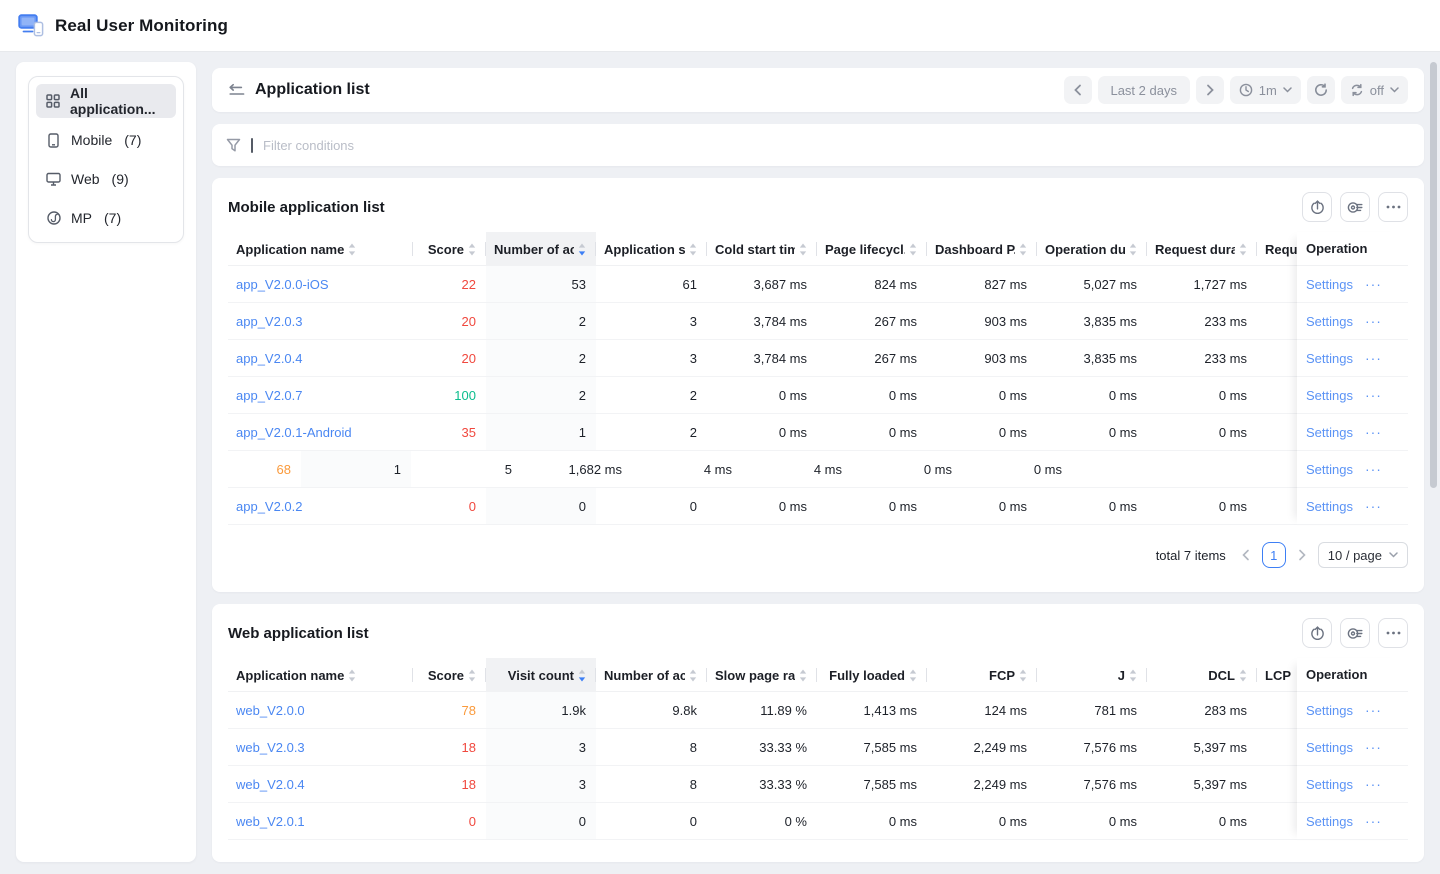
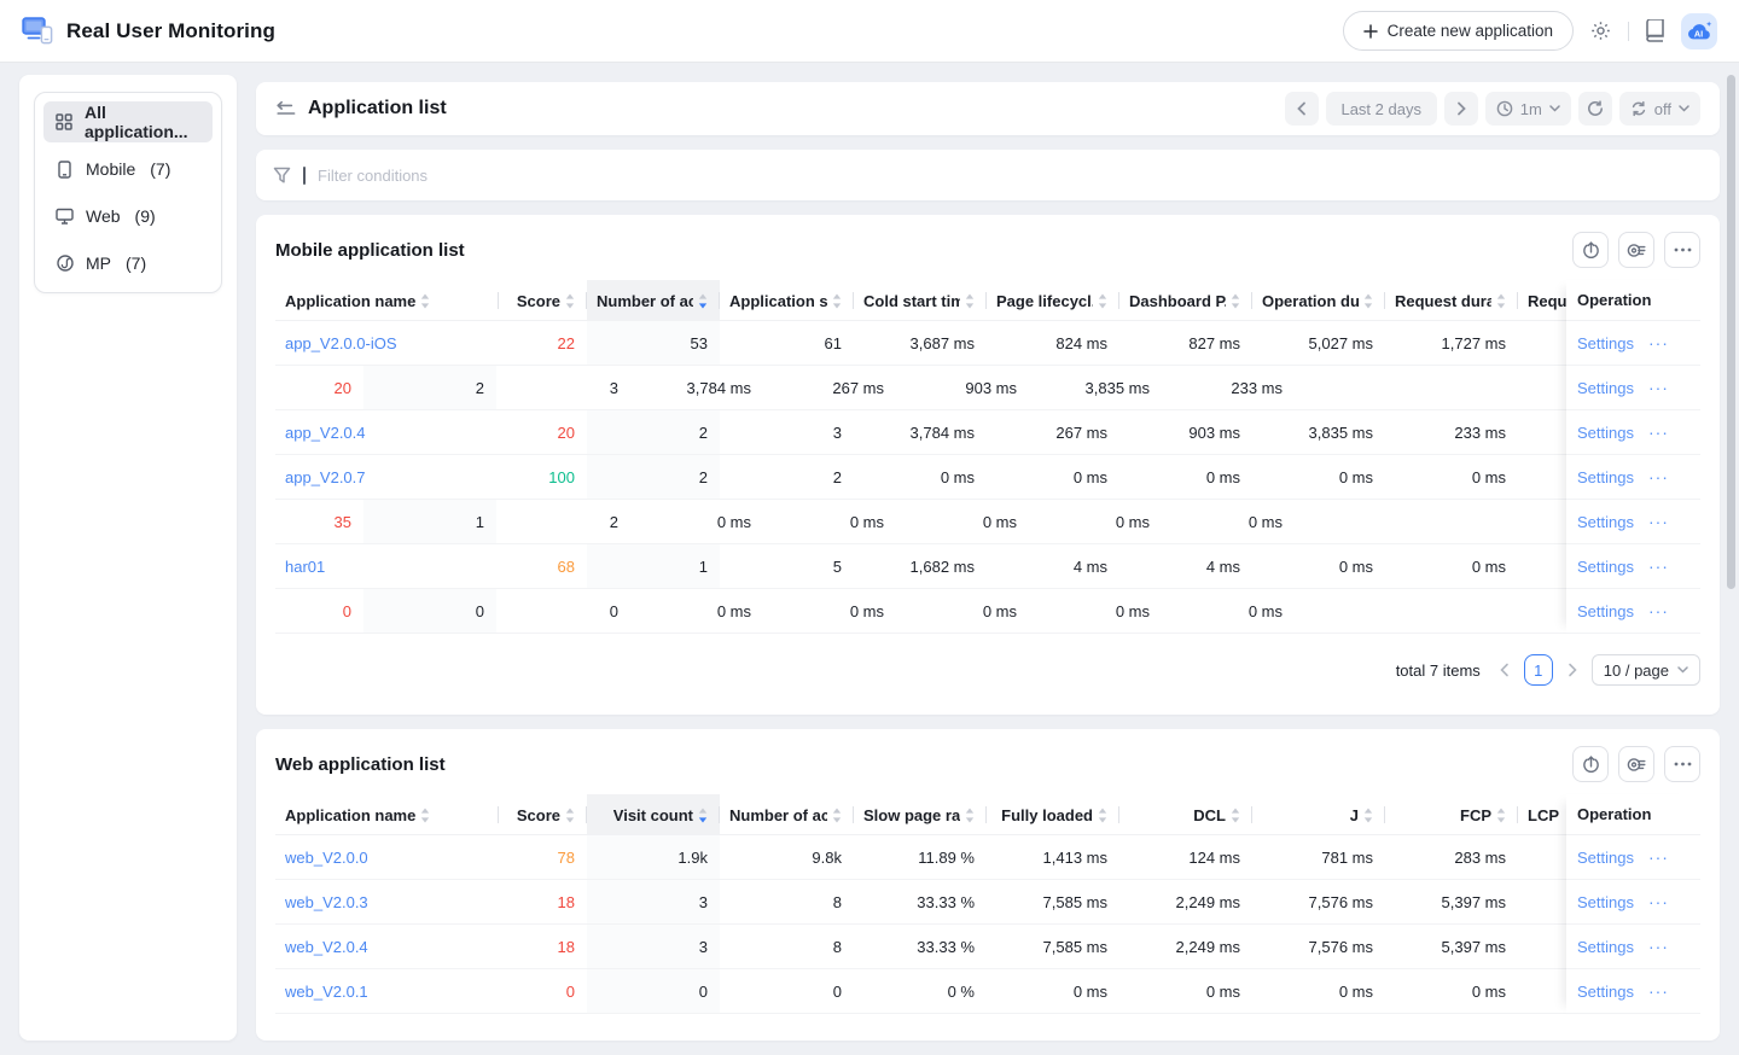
  Real User Monitoring
+ Create new application
+ AI
  All application...
  Mobile
  (7)
  Web
  (9)
  MP
  (7)
  Application list
  Last 2 days
  1m
  off
  Filter conditions
  Mobile application list
  Application name
  Score
  Number of ac
  Application s
  Cold start tim
  Page lifecycl
  Dashboard P
  Operation du
  Request dura
  Requ
  app_V2.0.0-iOS
  22
  53
  61
  3,687 ms
  824 ms
  827 ms
  5,027 ms
  1,727 ms
- app_V2.0.3
  20
  2
  3
  3,784 ms
  267 ms
  903 ms
  3,835 ms
  233 ms
  app_V2.0.4
  20
  2
  3
  3,784 ms
  267 ms
  903 ms
  3,835 ms
  233 ms
  app_V2.0.7
  100
  2
  2
  0 ms
  0 ms
  0 ms
  0 ms
  0 ms
- app_V2.0.1-Android
  35
  1
  2
  0 ms
  0 ms
  0 ms
  0 ms
  0 ms
+ har01
  68
  1
  5
  1,682 ms
  4 ms
  4 ms
  0 ms
  0 ms
- app_V2.0.2
  0
  0
  0
  0 ms
  0 ms
  0 ms
  0 ms
  0 ms
  Operation
  Settings
  ···
  Settings
  ···
  Settings
  ···
  Settings
  ···
  Settings
  ···
  Settings
  ···
  Settings
  ···
  total 7 items
  1
  10 / page
  Web application list
  Application name
  Score
  Visit count
  Number of ac
  Slow page ra
  Fully loaded
- FCP
+ DCL
  J
- DCL
+ FCP
  LCP
  web_V2.0.0
  78
  1.9k
  9.8k
  11.89 %
  1,413 ms
  124 ms
  781 ms
  283 ms
  web_V2.0.3
  18
  3
  8
  33.33 %
  7,585 ms
  2,249 ms
  7,576 ms
  5,397 ms
  web_V2.0.4
  18
  3
  8
  33.33 %
  7,585 ms
  2,249 ms
  7,576 ms
  5,397 ms
  web_V2.0.1
  0
  0
  0
  0 %
  0 ms
  0 ms
  0 ms
  0 ms
  Operation
  Settings
  ···
  Settings
  ···
  Settings
  ···
  Settings
  ···
